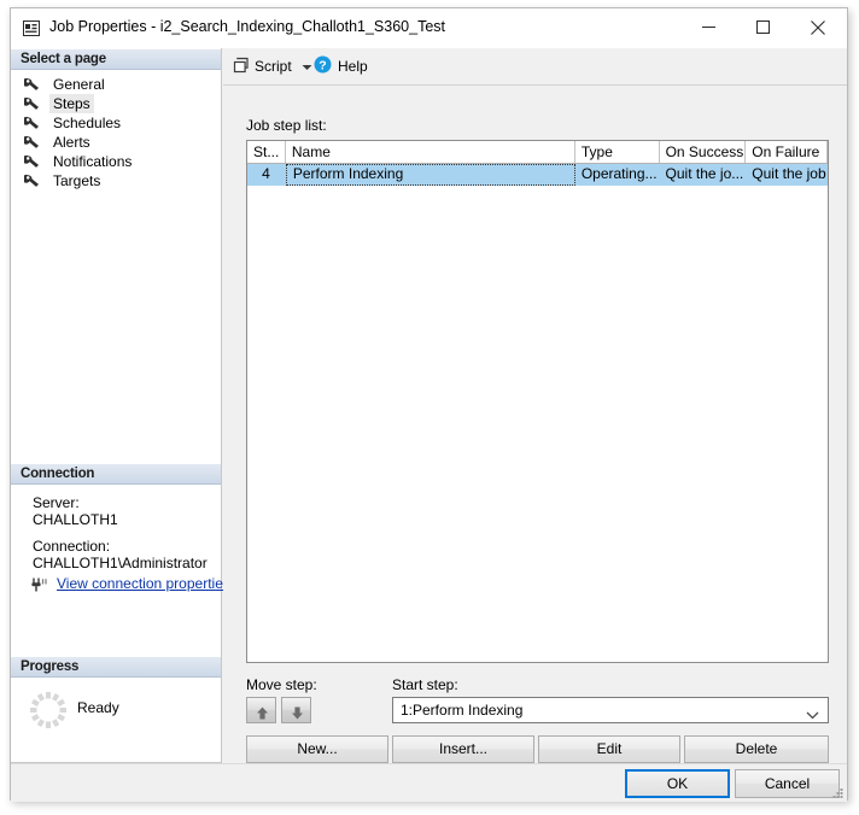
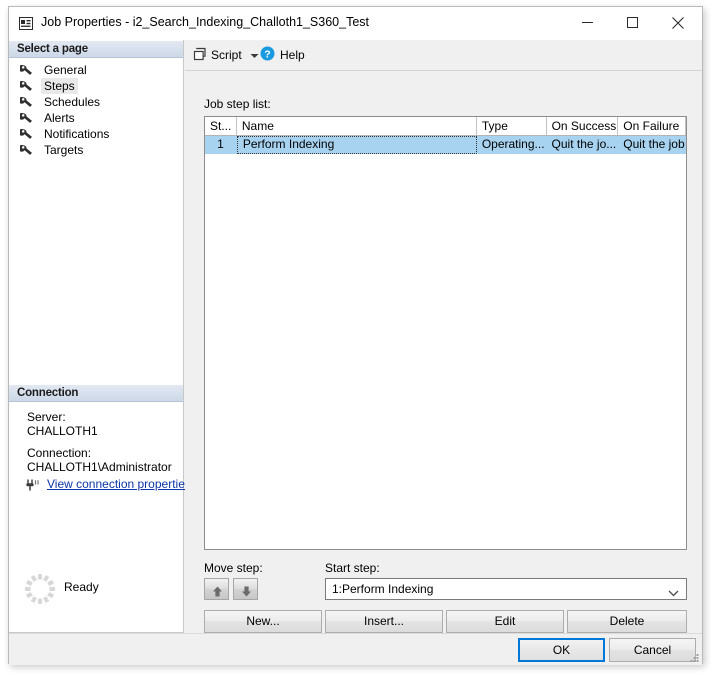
  Job Properties - i2_Search_Indexing_Challoth1_S360_Test
  Select a page
  General
  Steps
  Schedules
  Alerts
  Notifications
  Targets
  Connection
  Server:
  CHALLOTH1
  Connection:
  CHALLOTH1\Administrator
  View connection propertie
- Progress
  Ready
  Script
  ?
  Help
  Job step list:
  St...
  Name
  Type
  On Success
  On Failure
- 4
+ 1
  Perform Indexing
  Operating...
  Quit the jo...
  Quit the job
  Move step:
  Start step:
  1:Perform Indexing
  New...
  Insert...
  Edit
  Delete
  OK
  Cancel
